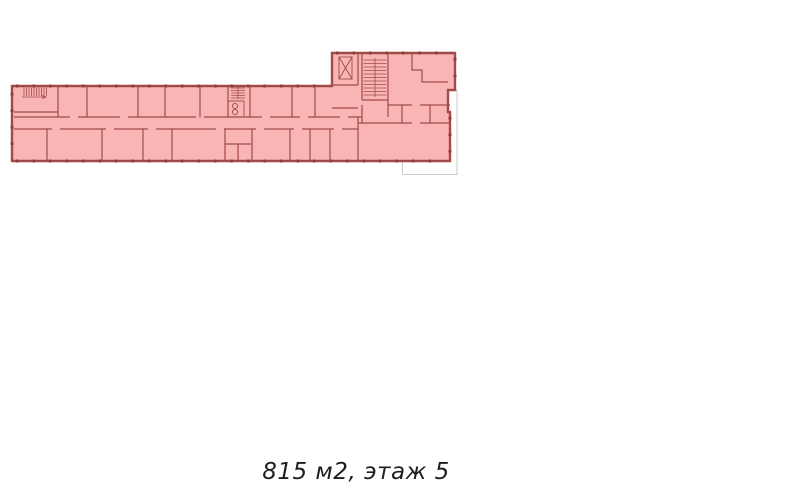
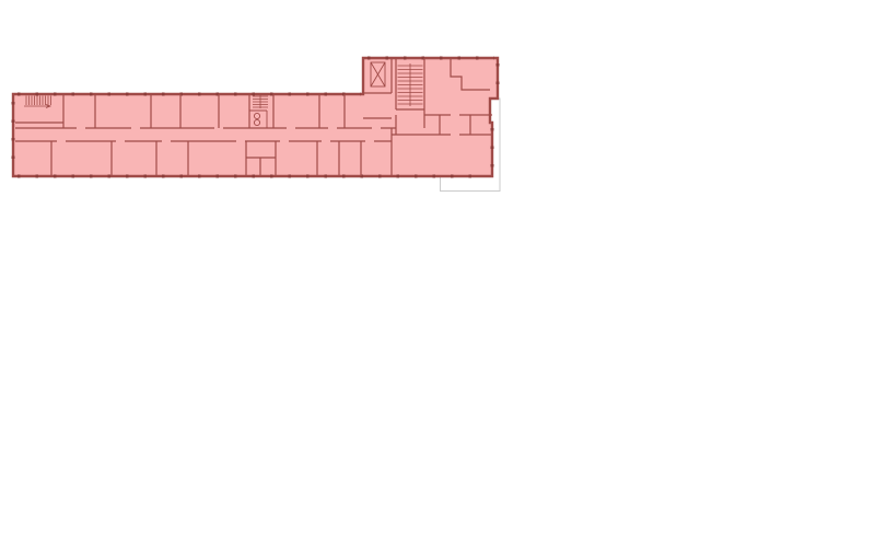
- 815 м2, этаж 5
